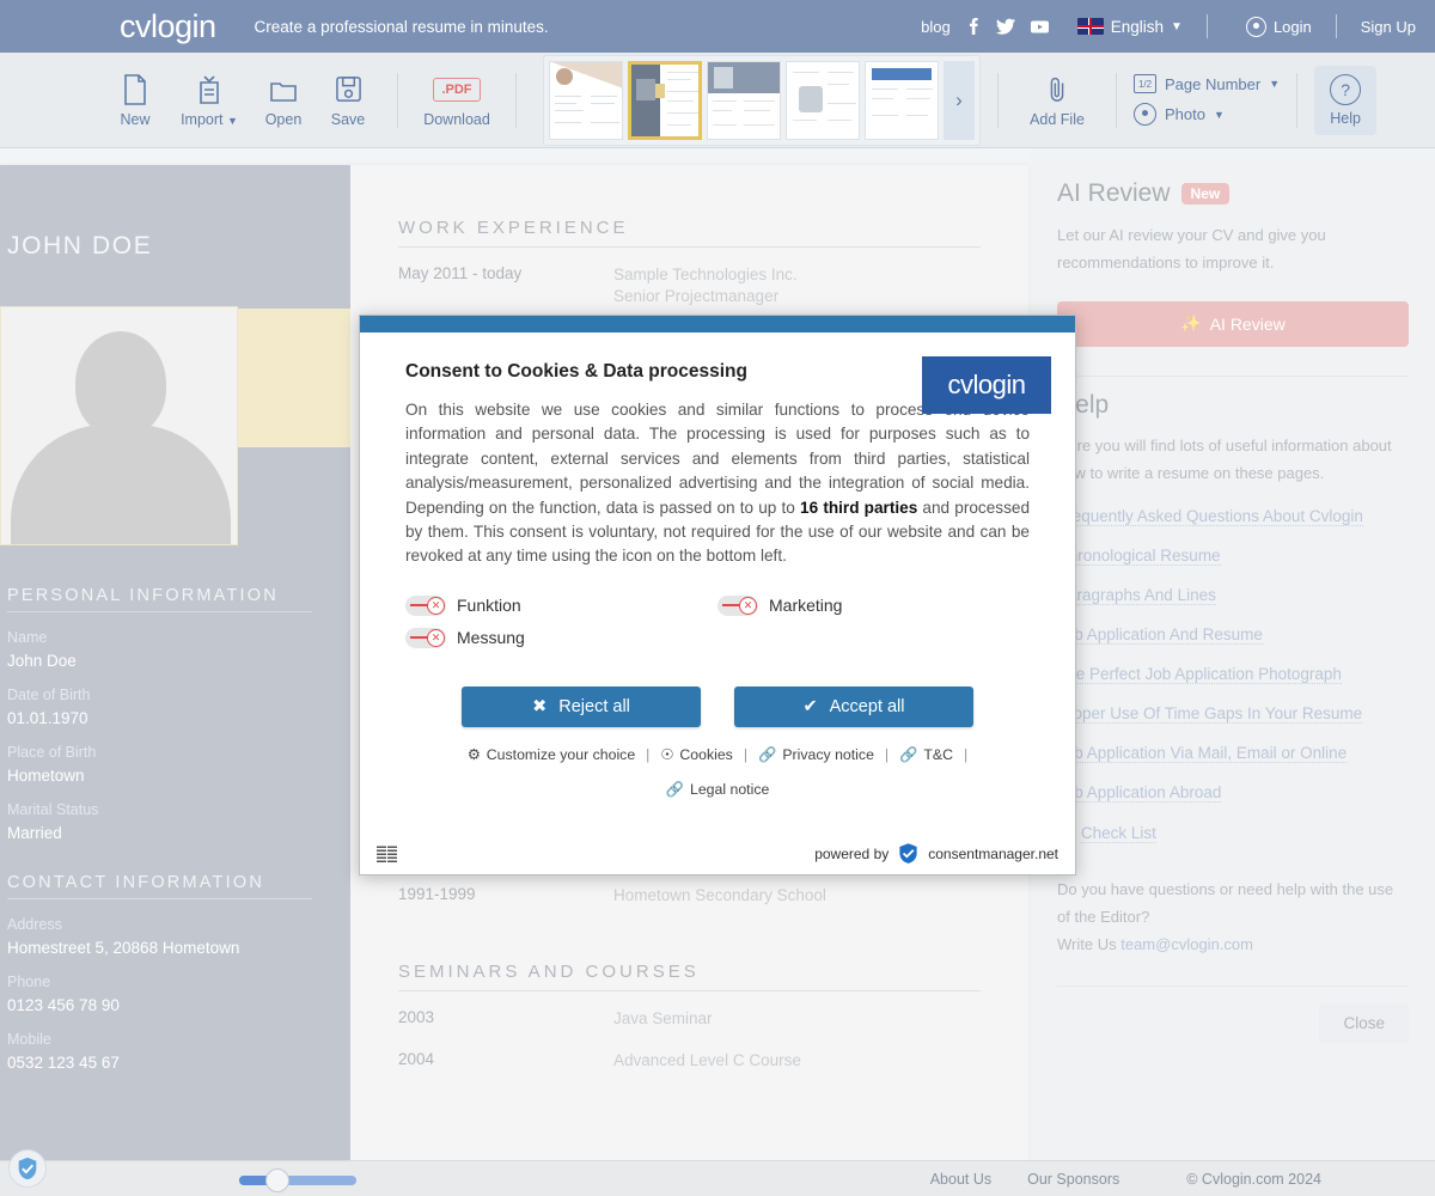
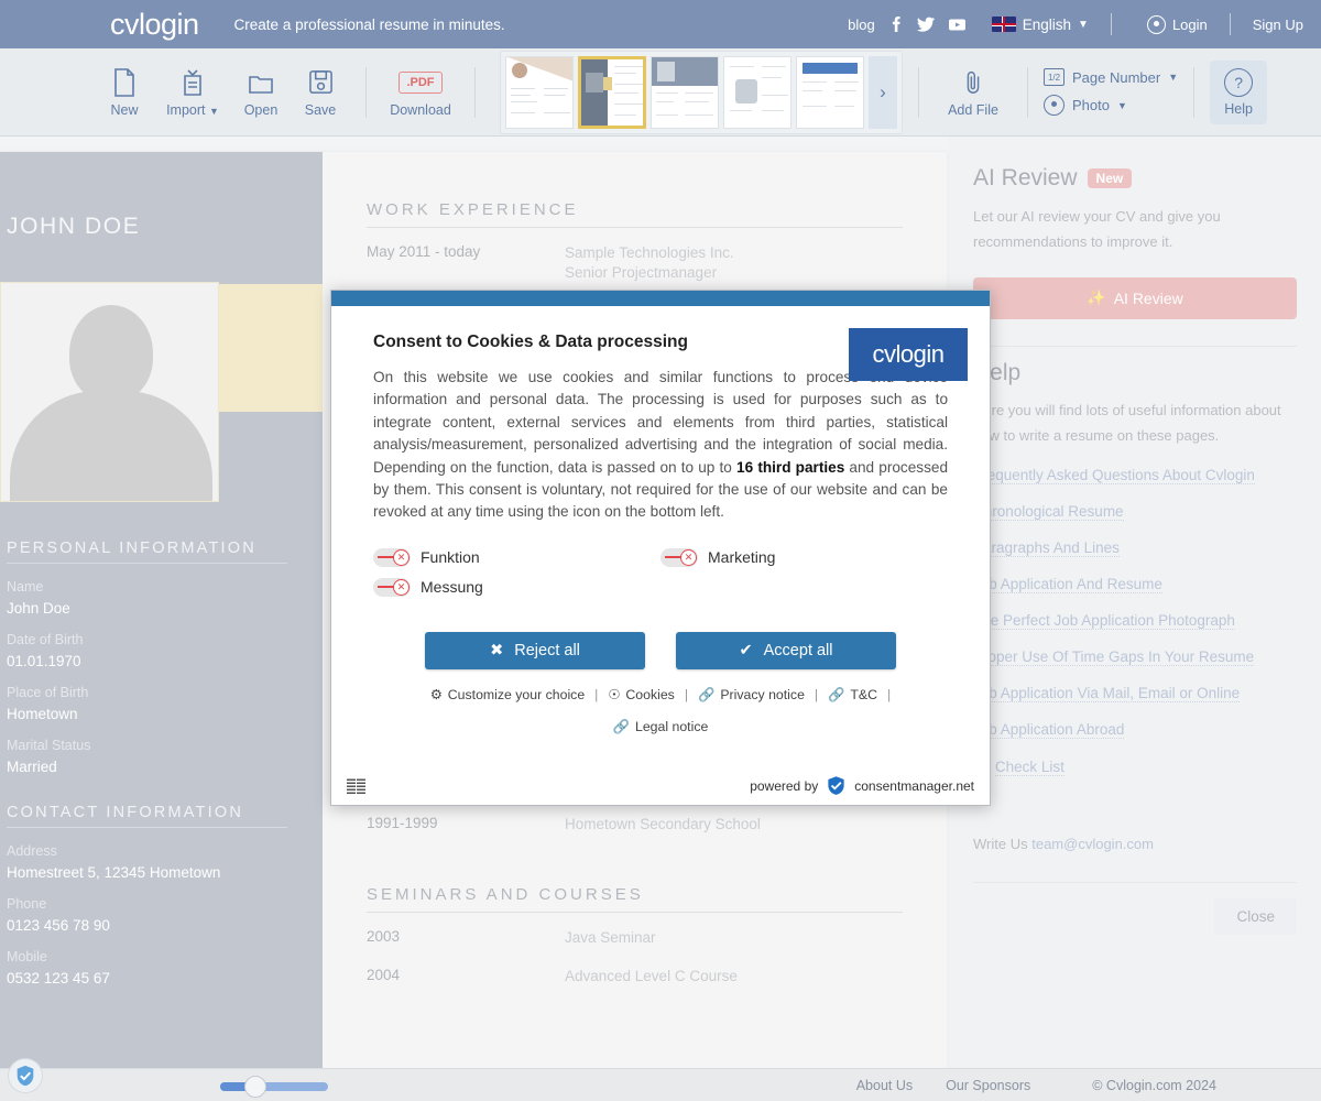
  cvlogin
  Create a professional resume in minutes.
  blog
  English
  ▼
  Login
  Sign Up
  New
  Import ▼
  Open
  Save
  .PDF
  Download
  ›
  Add File
  1/2
  Page Number
  ▼
  Photo
  ▼
  ?
  Help
  JOHN DOE
  PERSONAL INFORMATION
  Name
  John Doe
  Date of Birth
  01.01.1970
  Place of Birth
  Hometown
  Marital Status
  Married
  CONTACT INFORMATION
  Address
- Homestreet 5, 20868 Hometown
+ Homestreet 5, 12345 Hometown
  Phone
  0123 456 78 90
  Mobile
  0532 123 45 67
  WORK EXPERIENCE
  May 2011 - today
  Sample Technologies Inc.
  Senior Projectmanager
  1991-1999
  Hometown Secondary School
  SEMINARS AND COURSES
  2003
  Java Seminar
  2004
  Advanced Level C Course
  AI Review
  New
  Let our AI review your CV and give you recommendations to improve it.
  ✨
  AI Review
  elp
  re you will find lots of useful information about w to write a resume on these pages.
  equently Asked Questions About Cvlogin
  ronological Resume
  ragraphs And Lines
  b Application And Resume
  e Perfect Job Application Photograph
  oper Use Of Time Gaps In Your Resume
  b Application Via Mail, Email or Online
  b Application Abroad
  Check List
- Do you have questions or need help with the use of the Editor?
  Write Us team@cvlogin.com
  Close
  cvlogin
  Consent to Cookies & Data processing
  On this website we use cookies and similar functions to proces information and personal data. The processing is used for purposes such as to integrate content, external services and elements from third parties, statistical analysis/measurement, personalized advertising and the integration of social media. Depending on the function, data is passed on to up to 16 third parties and processed by them. This consent is voluntary, not required for the use of our website and can be revoked at any time using the icon on the bottom left.
  ✕
  Funktion
  ✕
  Marketing
  ✕
  Messung
  ✖
  Reject all
  ✔
  Accept all
  ⚙
  Customize your choice
  |
  ☉
  Cookies
  |
  🔗
  Privacy notice
  |
  🔗
  T&C
  |
  🔗
  Legal notice
  powered by
  consentmanager.net
  About Us
  Our Sponsors
  © Cvlogin.com 2024
